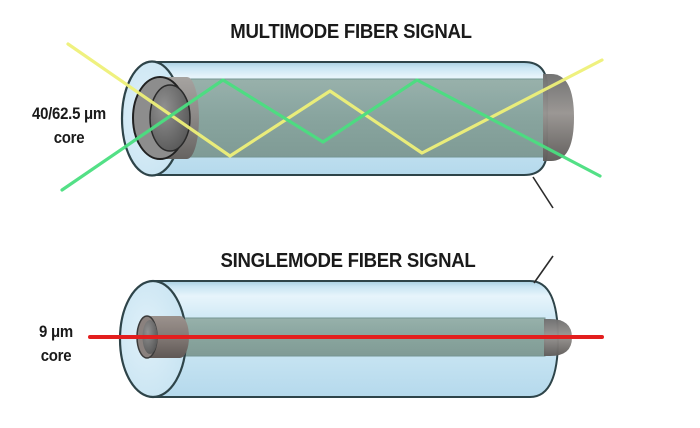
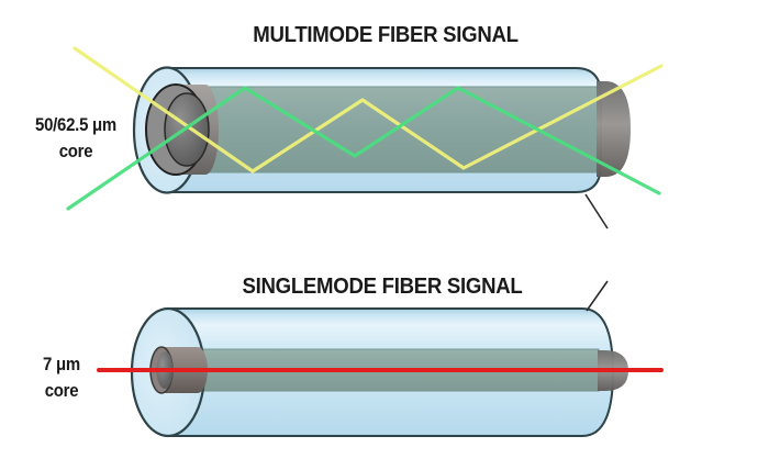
  MULTIMODE FIBER SIGNAL
- 40/62.5 μm
+ 50/62.5 μm
  core
  SINGLEMODE FIBER SIGNAL
- 9 μm
+ 7 μm
  core
